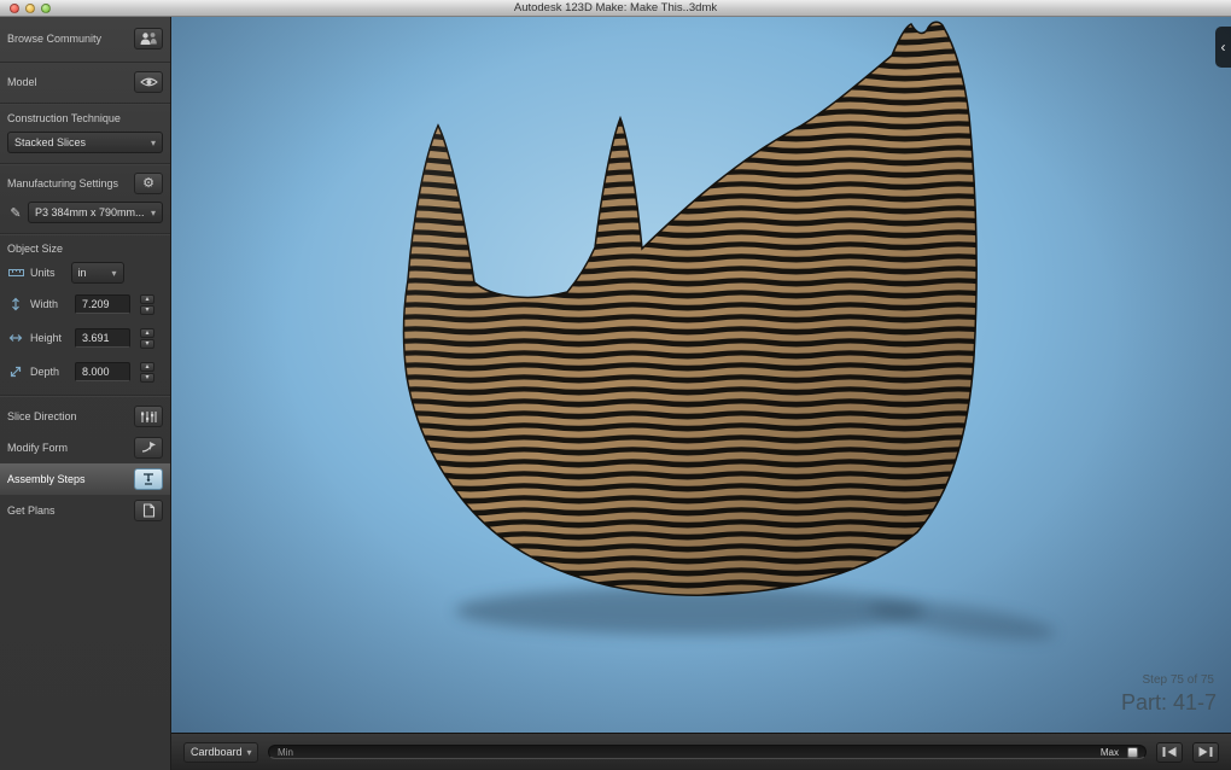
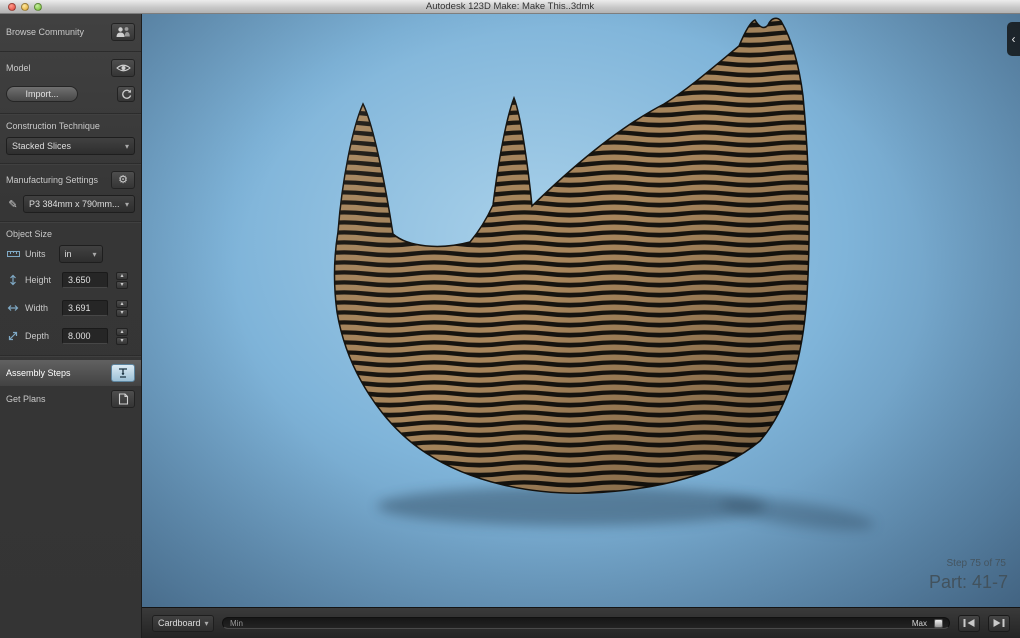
  Autodesk 123D Make: Make This..3dmk
  Browse Community
  Model
+ Import...
  Construction Technique
  Stacked Slices
  ▾
  Manufacturing Settings
  ⚙
  ✎
  P3 384mm x 790mm...
  ▾
  Object Size
  Units
  in
  ▾
- Width
+ Height
- 7.209
+ 3.650
- Height
+ Width
  3.691
  Depth
  8.000
- Slice Direction
- Modify Form
  Assembly Steps
  Get Plans
  ‹
  Step 75 of 75
  Part: 41-7
  Cardboard
  ▾
  Min
  Max
